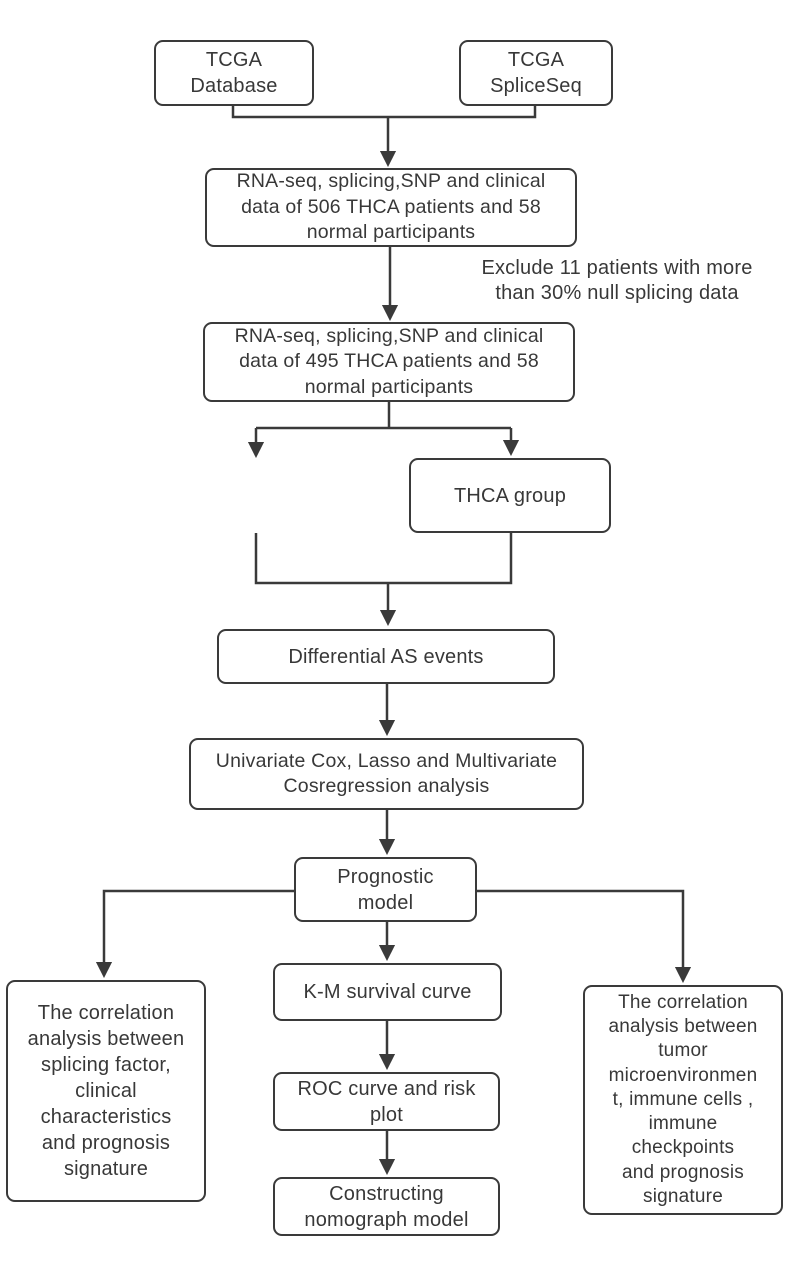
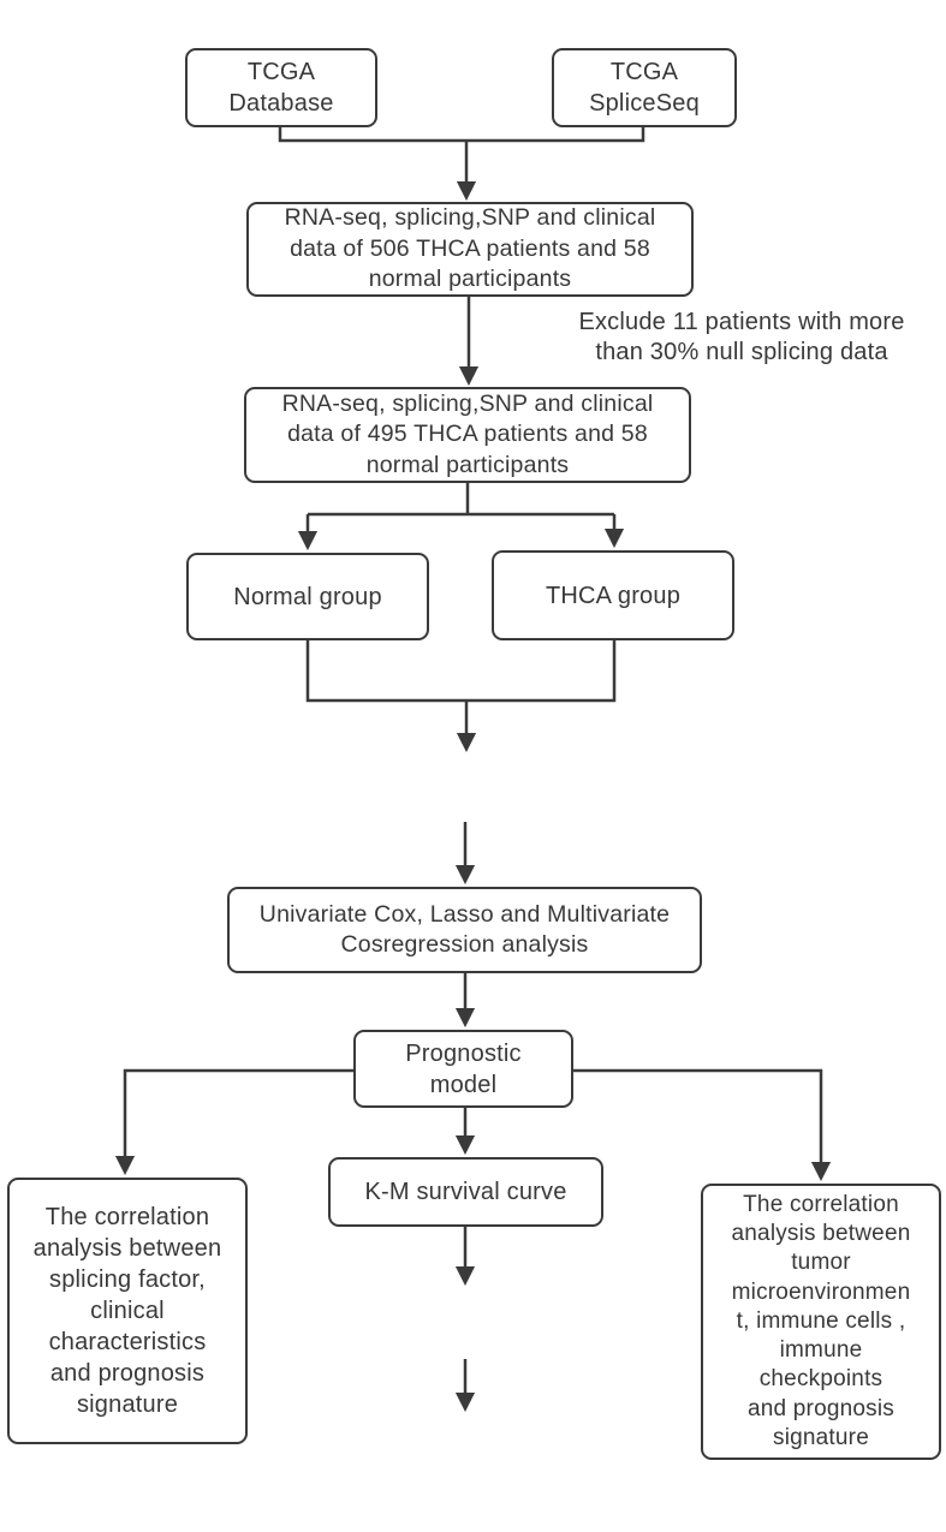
  TCGA
  Database
  TCGA
  SpliceSeq
  RNA-seq, splicing,SNP and clinical
  data of 506 THCA patients and 58
  normal participants
  Exclude 11 patients with more
  than 30% null splicing data
  RNA-seq, splicing,SNP and clinical
  data of 495 THCA patients and 58
  normal participants
+ Normal group
  THCA group
- Differential AS events
  Univariate Cox, Lasso and Multivariate
  Cosregression analysis
  Prognostic
  model
  K-M survival curve
- ROC curve and risk
- plot
- Constructing
- nomograph model
  The correlation
  analysis between
  splicing factor,
  clinical
  characteristics
  and prognosis
  signature
  The correlation
  analysis between
  tumor
  microenvironmen
  t, immune cells ,
  immune
  checkpoints
  and prognosis
  signature
